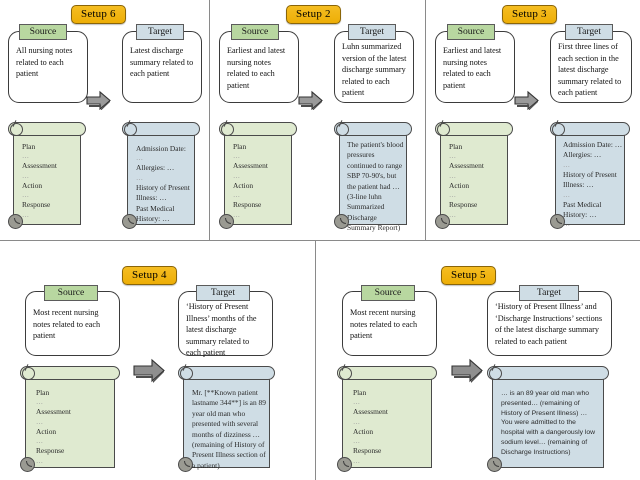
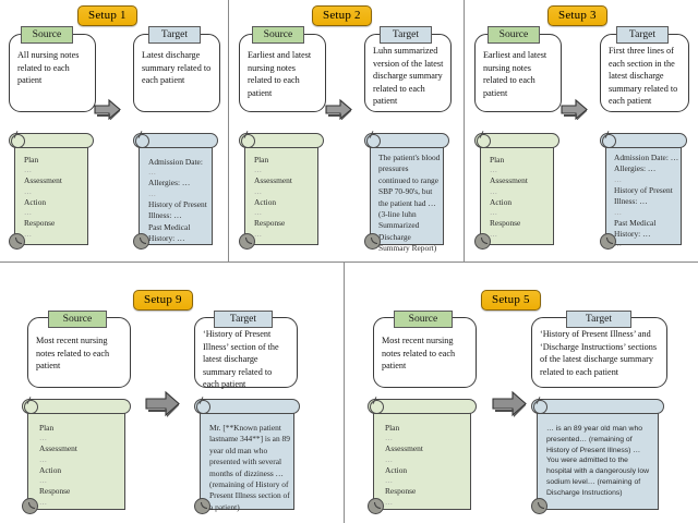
- Setup 6
+ Setup 1
  All nursing notes related to each patient
  Source
  Latest discharge summary related to each patient
  Target
  Plan
  …
  Assessment
  …
  Action
  …
  Response
  …
  Admission Date:
  …
  Allergies: …
  …
  History of Present Illness: …
  Past Medical History: …
  Setup 2
  Earliest and latest nursing notes related to each patient
  Source
  Luhn summarized version of the latest discharge summary related to each patient
  Target
  Plan
  …
  Assessment
  …
  Action
  …
  Response
  …
  The patient's blood pressures continued to range SBP 70-90's, but the patient had … (3-line luhn Summarized Discharge Summary Report)
  Setup 3
  Earliest and latest nursing notes related to each patient
  Source
  First three lines of each section in the latest discharge summary related to each patient
  Target
  Plan
  …
  Assessment
  …
  Action
  …
  Response
  …
  Admission Date: …
  Allergies: …
  …
  History of Present Illness: …
  …
  Past Medical History: …
  …
- Setup 4
+ Setup 9
  Most recent nursing notes related to each patient
  Source
- ‘History of Present Illness’ months of the latest discharge summary related to each patient
+ ‘History of Present Illness’ section of the latest discharge summary related to each patient
  Target
  Plan
  …
  Assessment
  …
  Action
  …
  Response
  …
  Mr. [**Known patient lastname 344**] is an 89 year old man who presented with several months of dizziness … (remaining of History of Present Illness section of a patient)
  Setup 5
  Most recent nursing notes related to each patient
  Source
  ‘History of Present Illness’ and ‘Discharge Instructions’ sections of the latest discharge summary related to each patient
  Target
  Plan
  …
  Assessment
  …
  Action
  …
  Response
  …
